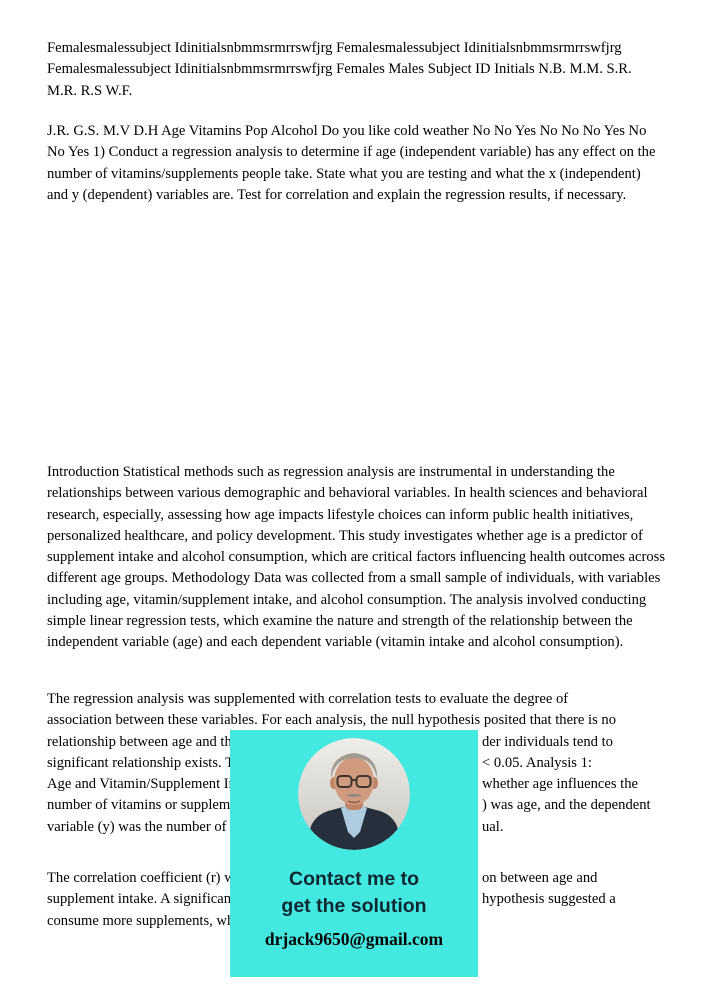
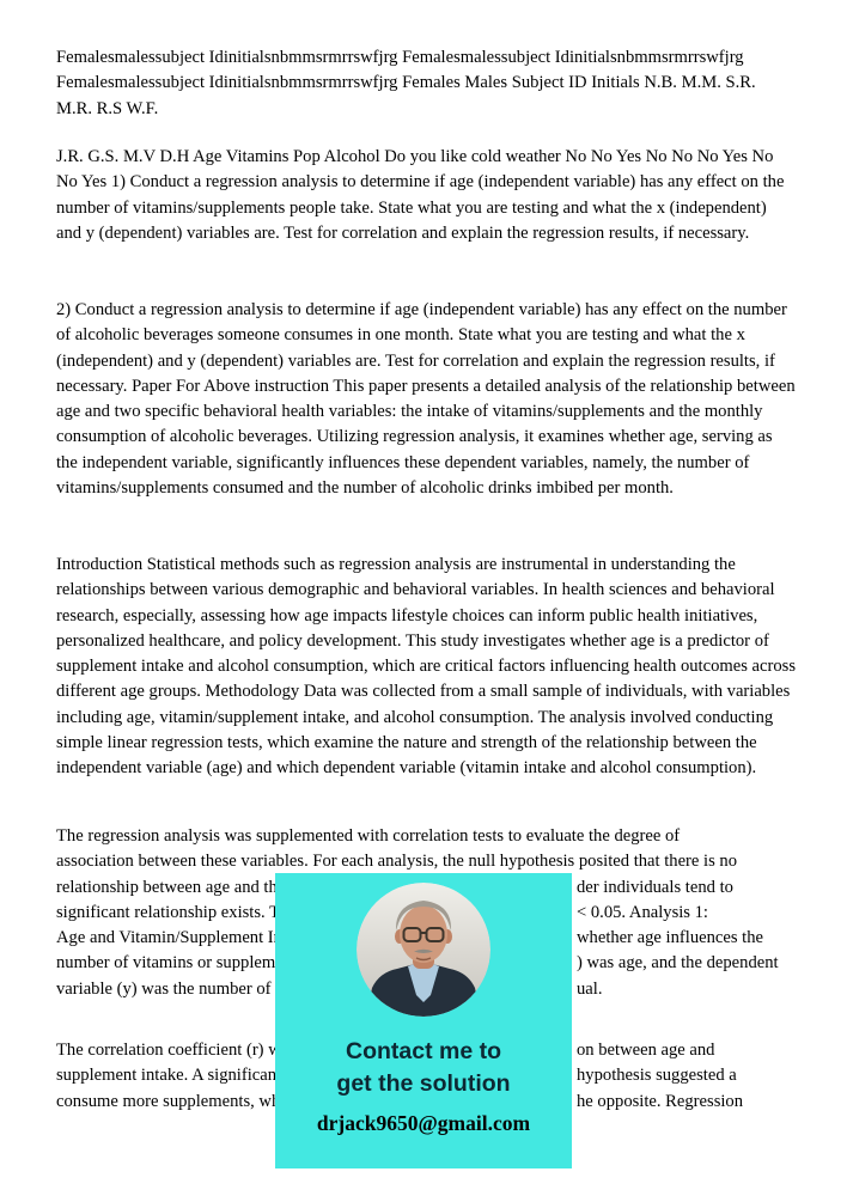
  Femalesmalessubject Idinitialsnbmmsrmrrswfjrg Femalesmalessubject Idinitialsnbmmsrmrrswfjrg Femalesmalessubject Idinitialsnbmmsrmrrswfjrg Females Males Subject ID Initials N.B. M.M. S.R. M.R. R.S W.F.
  J.R. G.S. M.V D.H Age Vitamins Pop Alcohol Do you like cold weather No No Yes No No No Yes No No Yes 1) Conduct a regression analysis to determine if age (independent variable) has any effect on the number of vitamins/supplements people take. State what you are testing and what the x (independent) and y (dependent) variables are. Test for correlation and explain the regression results, if necessary.
+ 2) Conduct a regression analysis to determine if age (independent variable) has any effect on the number of alcoholic beverages someone consumes in one month. State what you are testing and what the x (independent) and y (dependent) variables are. Test for correlation and explain the regression results, if necessary. Paper For Above instruction This paper presents a detailed analysis of the relationship between age and two specific behavioral health variables: the intake of vitamins/supplements and the monthly consumption of alcoholic beverages. Utilizing regression analysis, it examines whether age, serving as the independent variable, significantly influences these dependent variables, namely, the number of vitamins/supplements consumed and the number of alcoholic drinks imbibed per month.
- Introduction Statistical methods such as regression analysis are instrumental in understanding the relationships between various demographic and behavioral variables. In health sciences and behavioral research, especially, assessing how age impacts lifestyle choices can inform public health initiatives, personalized healthcare, and policy development. This study investigates whether age is a predictor of supplement intake and alcohol consumption, which are critical factors influencing health outcomes across different age groups. Methodology Data was collected from a small sample of individuals, with variables including age, vitamin/supplement intake, and alcohol consumption. The analysis involved conducting simple linear regression tests, which examine the nature and strength of the relationship between the independent variable (age) and each dependent variable (vitamin intake and alcohol consumption).
+ Introduction Statistical methods such as regression analysis are instrumental in understanding the relationships between various demographic and behavioral variables. In health sciences and behavioral research, especially, assessing how age impacts lifestyle choices can inform public health initiatives, personalized healthcare, and policy development. This study investigates whether age is a predictor of supplement intake and alcohol consumption, which are critical factors influencing health outcomes across different age groups. Methodology Data was collected from a small sample of individuals, with variables including age, vitamin/supplement intake, and alcohol consumption. The analysis involved conducting simple linear regression tests, which examine the nature and strength of the relationship between the independent variable (age) and which dependent variable (vitamin intake and alcohol consumption).
  The regression analysis was supplemented with correlation tests to evaluate the degree of
  association between these variables. For each analysis, the null hypothesis posited that there is no
  relationship between age and th
  der individuals tend to
  significant relationship exists.
  < 0.05. Analysis 1:
  Age and Vitamin/Supplement I
  whether age influences the
  number of vitamins or supplem
  ) was age, and the dependent
  variable (y) was the number of
  ual.
  The correlation coefficient (r)
  on between age and
  supplement intake. A significan
  hypothesis suggested a
  consume more supplements, w
+ he opposite. Regression
  Contact me to
  get the solution
  drjack9650@gmail.com
